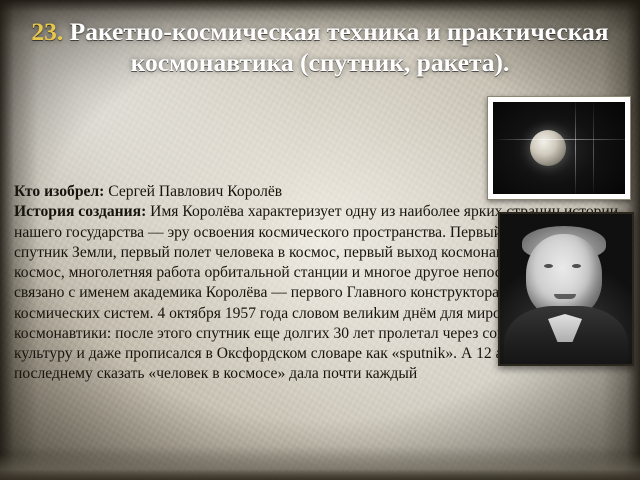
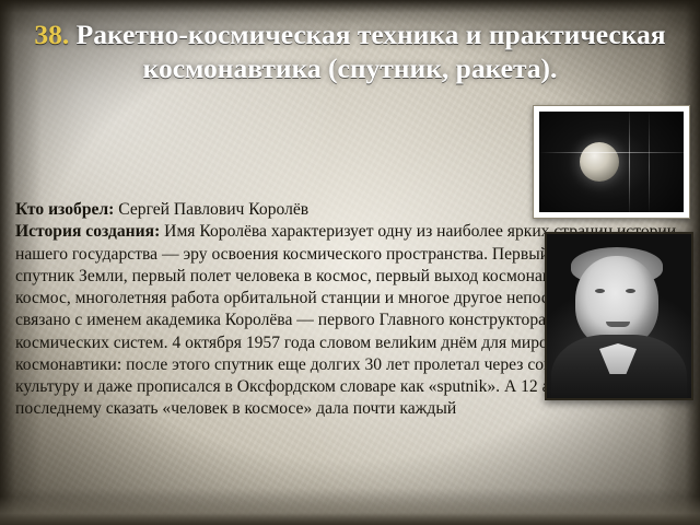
- 23. Ракетно-космическая техника и практическая космонавтика (спутник, ракета).
+ 38. Ракетно-космическая техника и практическая космонавтика (спутник, ракета).
  Кто изобрел: Сергей Павлович Королёв
  История создания: Имя Королёва характеризует одну из наиболее ярки нашего государства — эру освоения космического пространства. Первы спутник Земли, первый полет человека в космос, первый выход космона космос, многолетняя работа орбитальной станции и многое другое непо связано с именем академика Королёва — первого Главного конструкторакосмических систем. 4 октября 1957 года словом велиkим днём для миро космонавтики: после этого спутник еще долгих 30 лет пролетал через сокультуру и даже прописался в Оксфордском словаре как «sputnik». А 12 последнему сказать «человек в космосе» дала почти каждый
